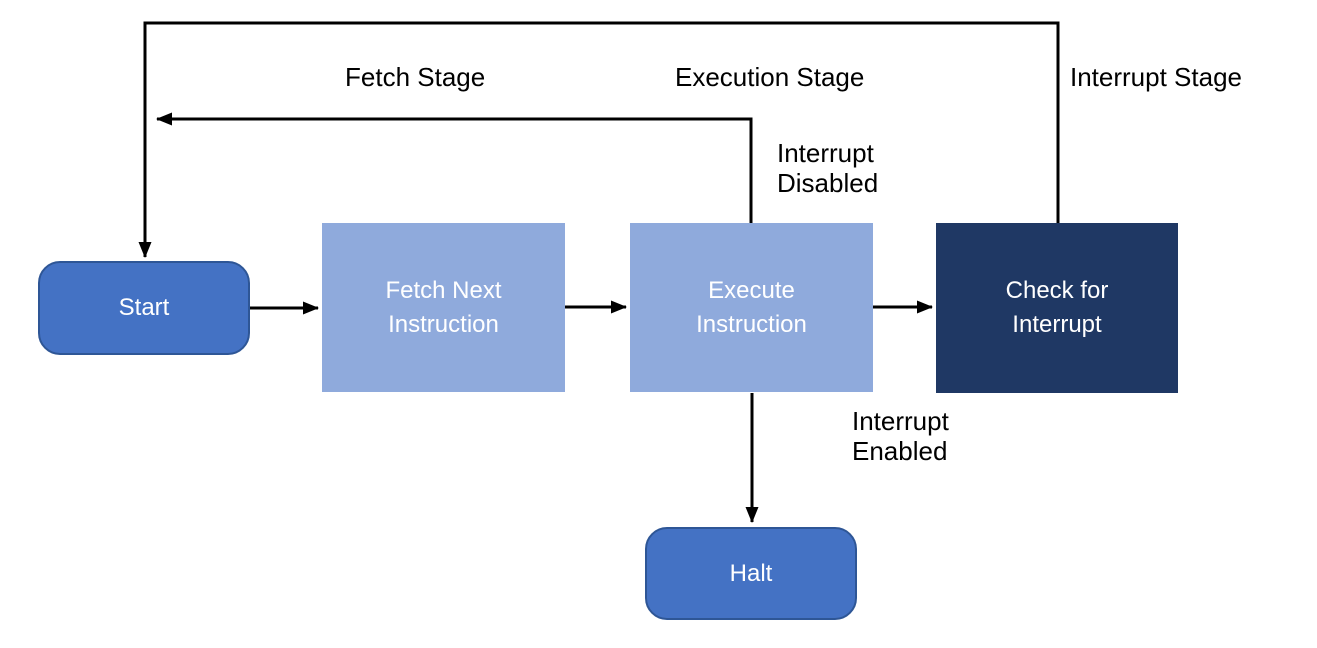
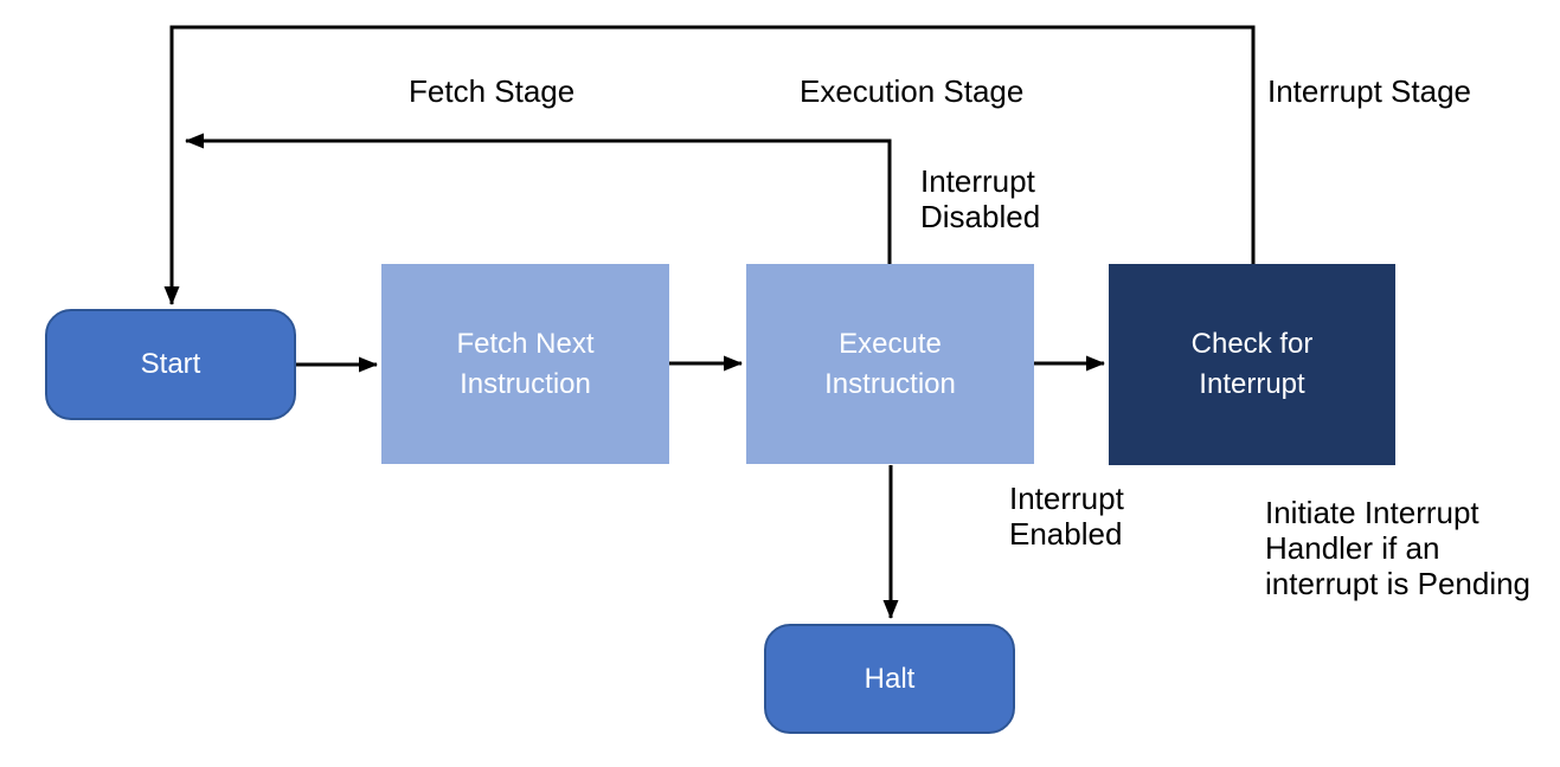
  Start
  Fetch Next
  Instruction
  Execute
  Instruction
  Check for
  Interrupt
  Halt
  Fetch Stage
  Execution Stage
  Interrupt Stage
  Interrupt
  Disabled
  Interrupt
  Enabled
+ Initiate Interrupt
+ Handler if an
+ interrupt is Pending
